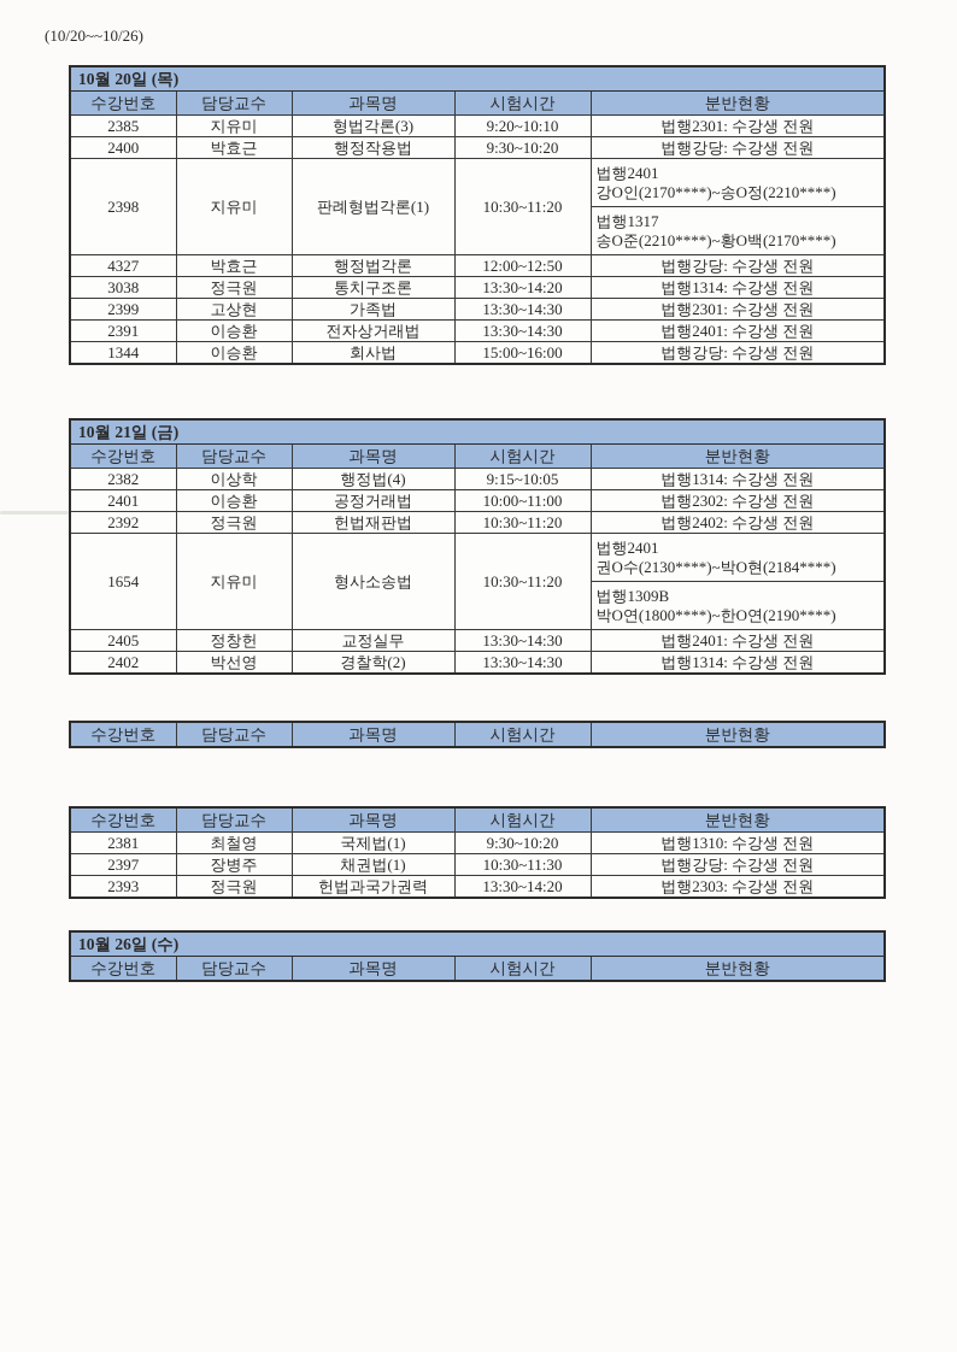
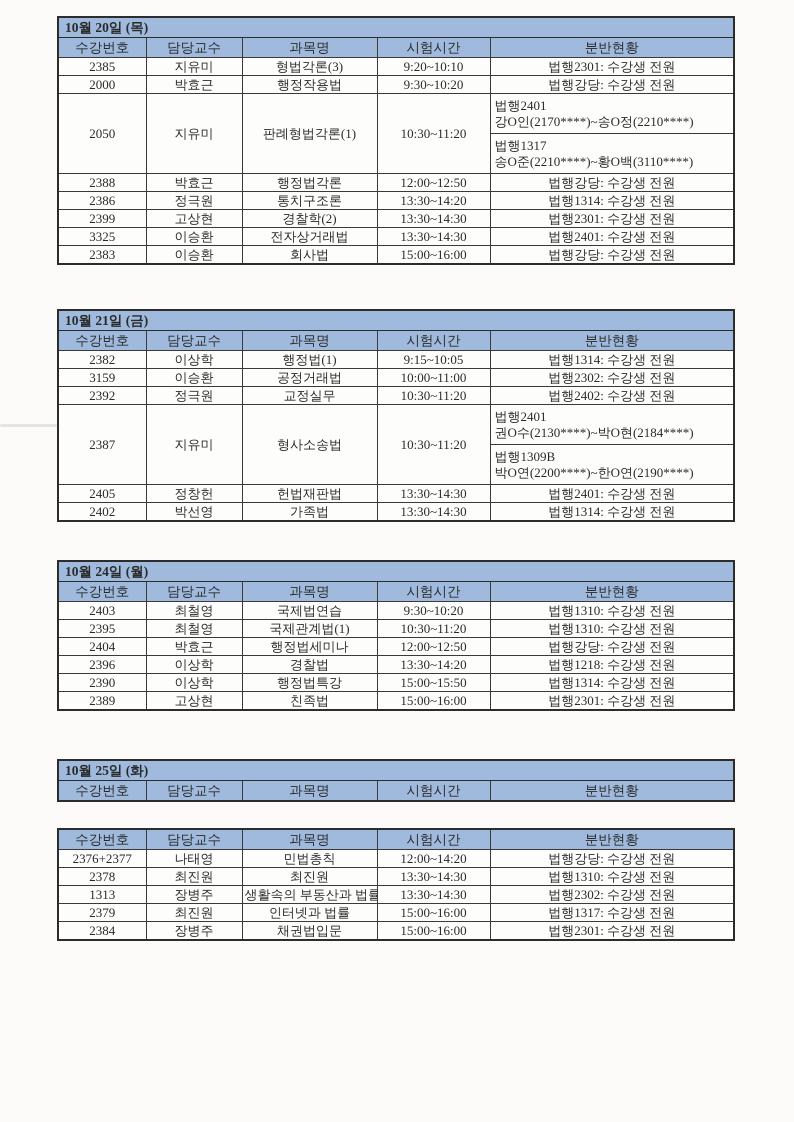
- (10/20~~10/26)
  10월 20일 (목)
  수강번호	담당교수	과목명	시험시간	분반현황
  2385	지유미	형법각론(3)	9:20~10:10	법행2301: 수강생 전원
- 2400	박효근	행정작용법	9:30~10:20	법행강당: 수강생 전원
+ 2000	박효근	행정작용법	9:30~10:20	법행강당: 수강생 전원
- 2398	지유미	판례형법각론(1)	10:30~11:20	법행2401강O인(2170****)~송O정(2210****)
+ 2050	지유미	판례형법각론(1)	10:30~11:20	법행2401강O인(2170****)~송O정(2210****)
- 법행1317송O준(2210****)~황O백(2170****)
+ 법행1317송O준(2210****)~황O백(3110****)
- 4327	박효근	행정법각론	12:00~12:50	법행강당: 수강생 전원
+ 2388	박효근	행정법각론	12:00~12:50	법행강당: 수강생 전원
- 3038	정극원	통치구조론	13:30~14:20	법행1314: 수강생 전원
+ 2386	정극원	통치구조론	13:30~14:20	법행1314: 수강생 전원
- 2399	고상현	가족법	13:30~14:30	법행2301: 수강생 전원
+ 2399	고상현	경찰학(2)	13:30~14:30	법행2301: 수강생 전원
- 2391	이승환	전자상거래법	13:30~14:30	법행2401: 수강생 전원
+ 3325	이승환	전자상거래법	13:30~14:30	법행2401: 수강생 전원
- 1344	이승환	회사법	15:00~16:00	법행강당: 수강생 전원
+ 2383	이승환	회사법	15:00~16:00	법행강당: 수강생 전원
  10월 21일 (금)
  수강번호	담당교수	과목명	시험시간	분반현황
- 2382	이상학	행정법(4)	9:15~10:05	법행1314: 수강생 전원
+ 2382	이상학	행정법(1)	9:15~10:05	법행1314: 수강생 전원
- 2401	이승환	공정거래법	10:00~11:00	법행2302: 수강생 전원
+ 3159	이승환	공정거래법	10:00~11:00	법행2302: 수강생 전원
- 2392	정극원	헌법재판법	10:30~11:20	법행2402: 수강생 전원
+ 2392	정극원	교정실무	10:30~11:20	법행2402: 수강생 전원
- 1654	지유미	형사소송법	10:30~11:20	법행2401권O수(2130****)~박O현(2184****)
+ 2387	지유미	형사소송법	10:30~11:20	법행2401권O수(2130****)~박O현(2184****)
- 법행1309B박O연(1800****)~한O연(2190****)
+ 법행1309B박O연(2200****)~한O연(2190****)
- 2405	정창헌	교정실무	13:30~14:30	법행2401: 수강생 전원
+ 2405	정창헌	헌법재판법	13:30~14:30	법행2401: 수강생 전원
- 2402	박선영	경찰학(2)	13:30~14:30	법행1314: 수강생 전원
+ 2402	박선영	가족법	13:30~14:30	법행1314: 수강생 전원
+ 10월 24일 (월)
  수강번호	담당교수	과목명	시험시간	분반현황
+ 2403	최철영	국제법연습	9:30~10:20	법행1310: 수강생 전원
+ 2395	최철영	국제관계법(1)	10:30~11:20	법행1310: 수강생 전원
+ 2404	박효근	행정법세미나	12:00~12:50	법행강당: 수강생 전원
+ 2396	이상학	경찰법	13:30~14:20	법행1218: 수강생 전원
+ 2390	이상학	행정법특강	15:00~15:50	법행1314: 수강생 전원
+ 2389	고상현	친족법	15:00~16:00	법행2301: 수강생 전원
+ 10월 25일 (화)
  수강번호	담당교수	과목명	시험시간	분반현황
- 2381	최철영	국제법(1)	9:30~10:20	법행1310: 수강생 전원
- 2397	장병주	채권법(1)	10:30~11:30	법행강당: 수강생 전원
- 2393	정극원	헌법과국가권력	13:30~14:20	법행2303: 수강생 전원
- 10월 26일 (수)
  수강번호	담당교수	과목명	시험시간	분반현황
+ 2376+2377	나태영	민법총칙	12:00~14:20	법행강당: 수강생 전원
+ 2378	최진원	최진원	13:30~14:30	법행1310: 수강생 전원
+ 1313	장병주	생활속의 부동산과 법률	13:30~14:30	법행2302: 수강생 전원
+ 2379	최진원	인터넷과 법률	15:00~16:00	법행1317: 수강생 전원
+ 2384	장병주	채권법입문	15:00~16:00	법행2301: 수강생 전원
